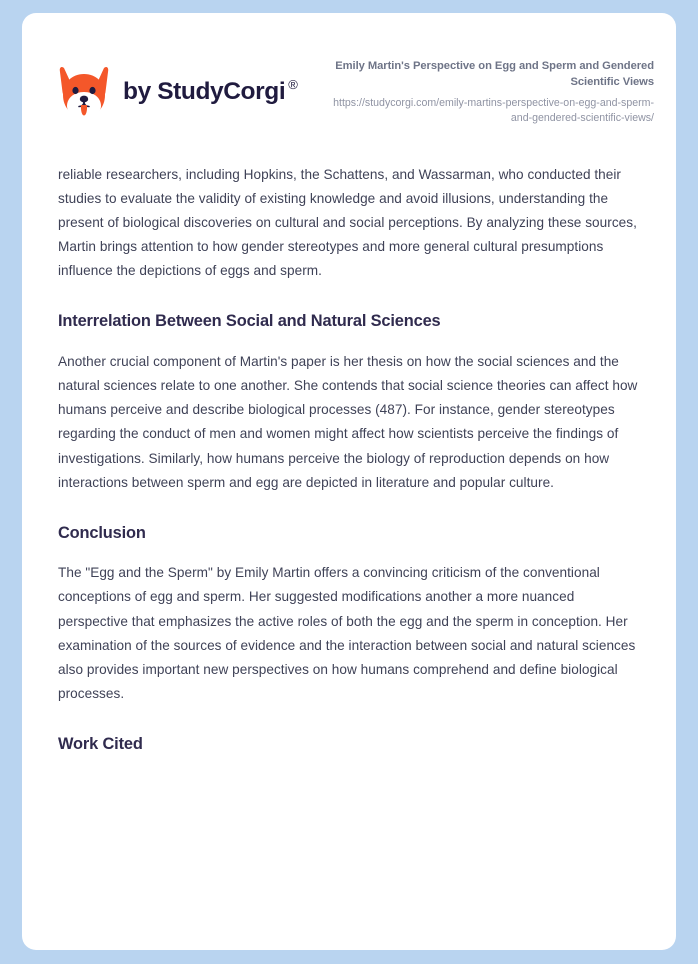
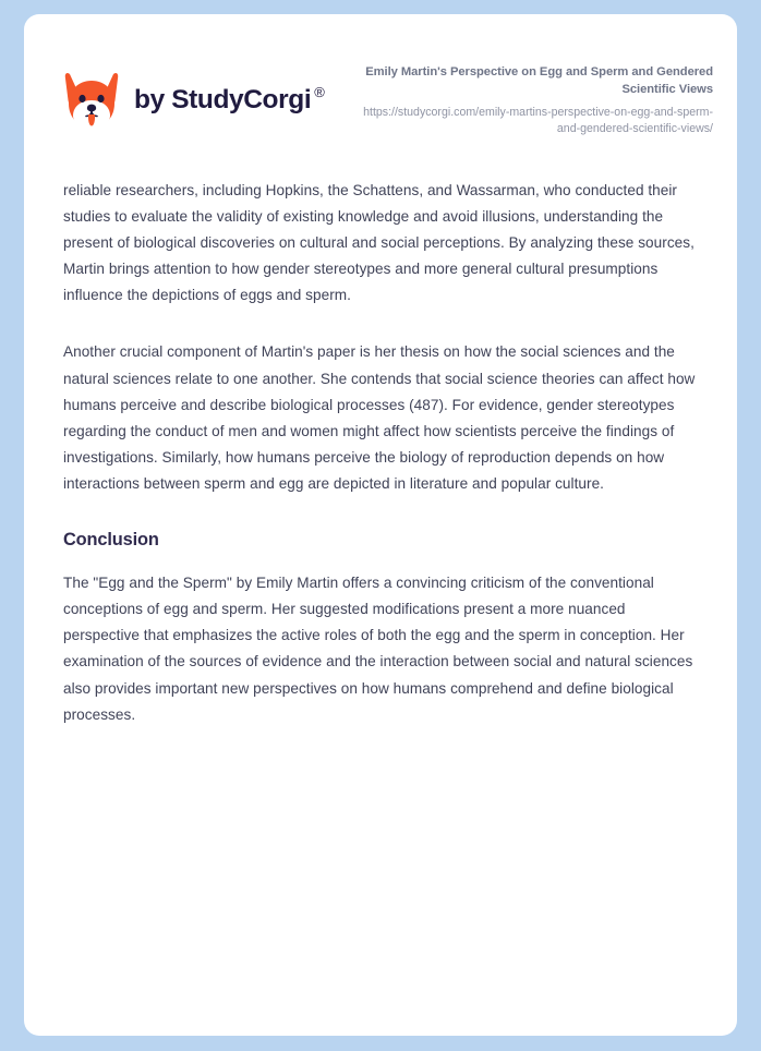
  by StudyCorgi
  ®
  Emily Martin's Perspective on Egg and Sperm and Gendered Scientific Views
  https://studycorgi.com/emily-martins-perspective-on-egg-and-sperm-and-gendered-scientific-views/
  reliable researchers, including Hopkins, the Schattens, and Wassarman, who conducted their studies to evaluate the validity of existing knowledge and avoid illusions, understanding the present of biological discoveries on cultural and social perceptions. By analyzing these sources, Martin brings attention to how gender stereotypes and more general cultural presumptions influence the depictions of eggs and sperm.
- Interrelation Between Social and Natural Sciences
- Another crucial component of Martin's paper is her thesis on how the social sciences and the natural sciences relate to one another. She contends that social science theories can affect how humans perceive and describe biological processes (487). For instance, gender stereotypes regarding the conduct of men and women might affect how scientists perceive the findings of investigations. Similarly, how humans perceive the biology of reproduction depends on how interactions between sperm and egg are depicted in literature and popular culture.
+ Another crucial component of Martin's paper is her thesis on how the social sciences and the natural sciences relate to one another. She contends that social science theories can affect how humans perceive and describe biological processes (487). For evidence, gender stereotypes regarding the conduct of men and women might affect how scientists perceive the findings of investigations. Similarly, how humans perceive the biology of reproduction depends on how interactions between sperm and egg are depicted in literature and popular culture.
  Conclusion
- The "Egg and the Sperm" by Emily Martin offers a convincing criticism of the conventional conceptions of egg and sperm. Her suggested modifications another a more nuanced perspective that emphasizes the active roles of both the egg and the sperm in conception. Her examination of the sources of evidence and the interaction between social and natural sciences also provides important new perspectives on how humans comprehend and define biological processes.
+ The "Egg and the Sperm" by Emily Martin offers a convincing criticism of the conventional conceptions of egg and sperm. Her suggested modifications present a more nuanced perspective that emphasizes the active roles of both the egg and the sperm in conception. Her examination of the sources of evidence and the interaction between social and natural sciences also provides important new perspectives on how humans comprehend and define biological processes.
- Work Cited
